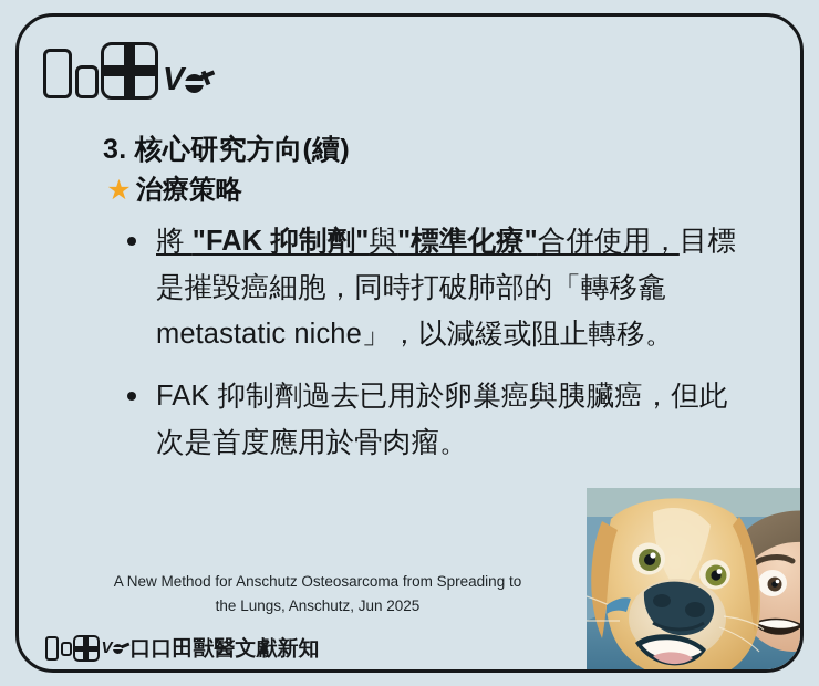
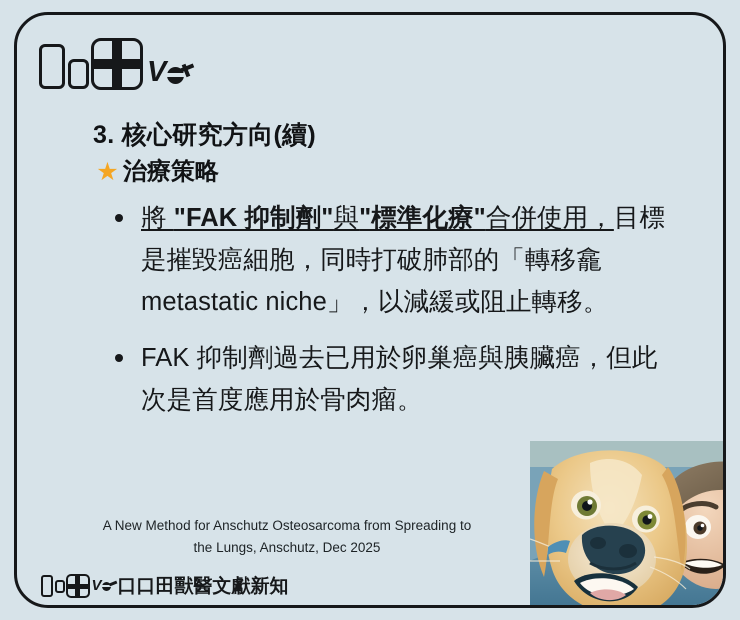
  V
  3. 核心研究方向(續)
  ★
  治療策略
  將 "FAK 抑制劑"與"標準化療"合併使用，目標是摧毀癌細胞，同時打破肺部的「轉移龕metastatic niche」，以減緩或阻止轉移。
  FAK 抑制劑過去已用於卵巢癌與胰臟癌，但此次是首度應用於骨肉瘤。
  A New Method for Anschutz Osteosarcoma from Spreading to
- the Lungs, Anschutz, Jun 2025
+ the Lungs, Anschutz, Dec 2025
  V
  口口田獸醫文獻新知
